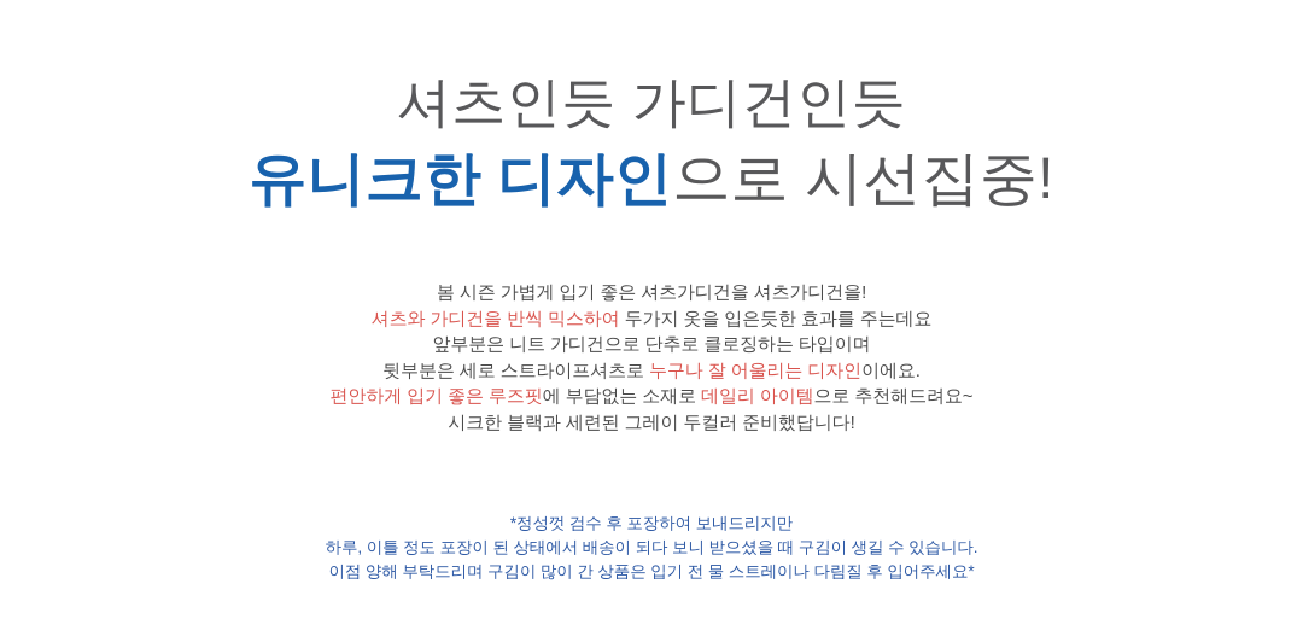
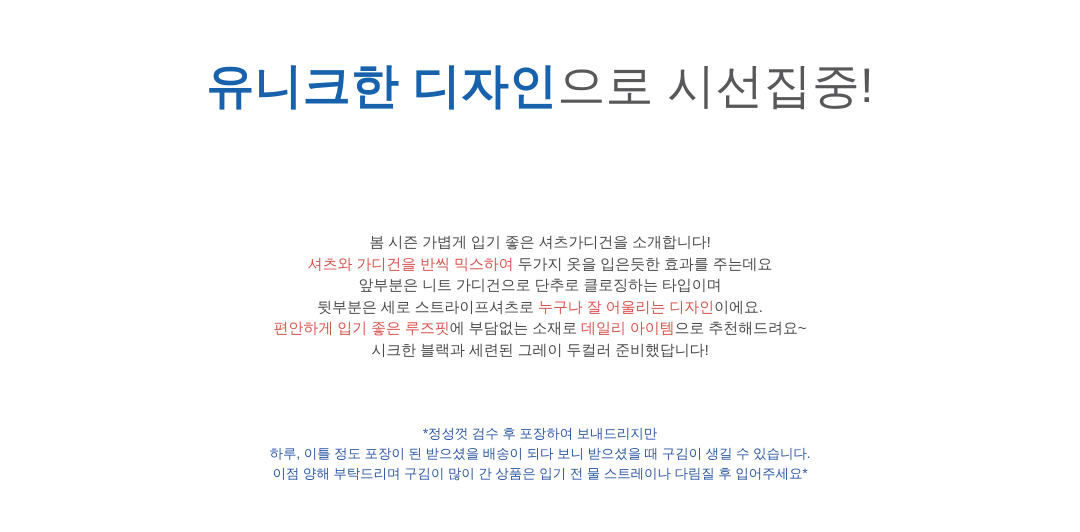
- 셔츠인듯 가디건인듯
  유니크한 디자인으로 시선집중!
- 봄 시즌 가볍게 입기 좋은 셔츠가디건을 셔츠가디건을!
+ 봄 시즌 가볍게 입기 좋은 셔츠가디건을 소개합니다!
  셔츠와 가디건을 반씩 믹스하여 두가지 옷을 입은듯한 효과를 주는데요
  앞부분은 니트 가디건으로 단추로 클로징하는 타입이며
  뒷부분은 세로 스트라이프셔츠로 누구나 잘 어울리는 디자인이에요.
  편안하게 입기 좋은 루즈핏에 부담없는 소재로 데일리 아이템으로 추천해드려요~
  시크한 블랙과 세련된 그레이 두컬러 준비했답니다!
  *정성껏 검수 후 포장하여 보내드리지만
- 하루, 이틀 정도 포장이 된 상태에서 배송이 되다 보니 받으셨을 때 구김이 생길 수 있습니다.
+ 하루, 이틀 정도 포장이 된 받으셨을 배송이 되다 보니 받으셨을 때 구김이 생길 수 있습니다.
  이점 양해 부탁드리며 구김이 많이 간 상품은 입기 전 물 스트레이나 다림질 후 입어주세요*
